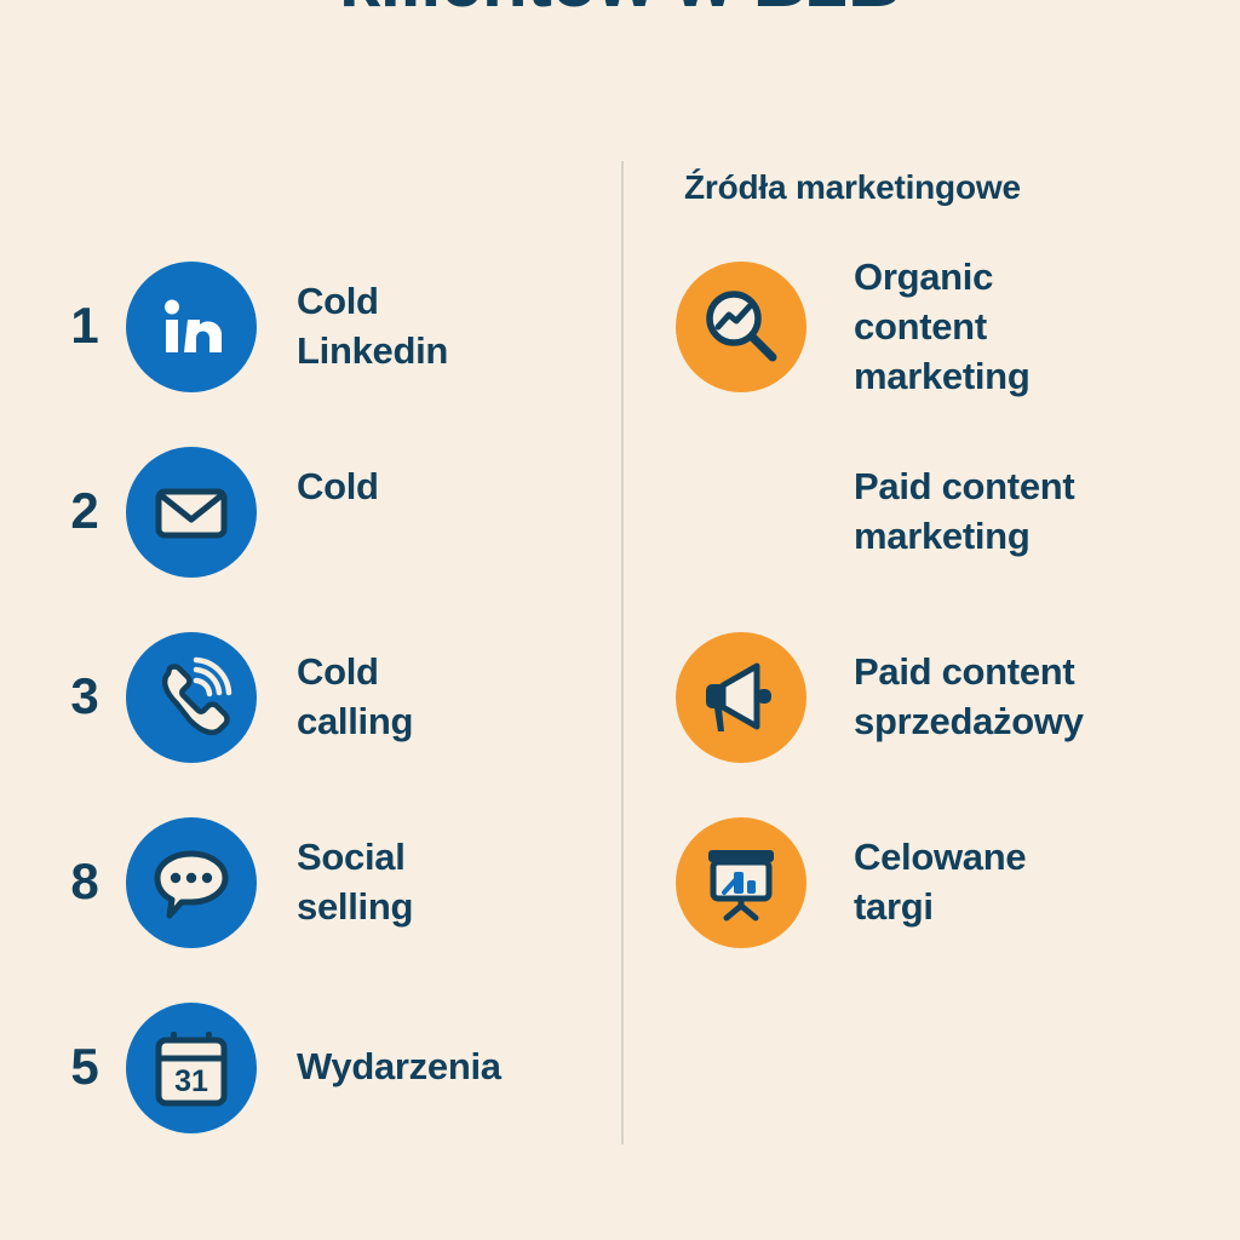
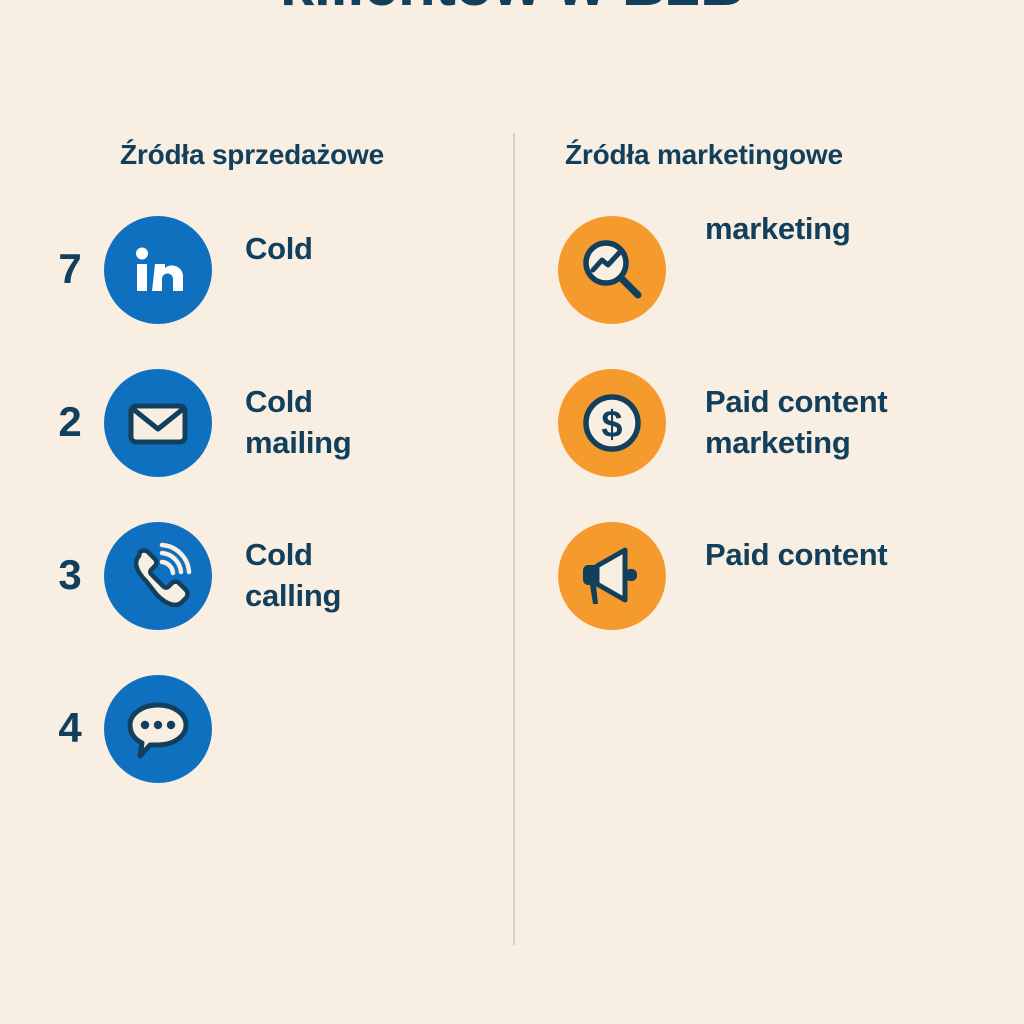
+ Źródła sprzedażowe
  Źródła marketingowe
- 1
+ 7
  Cold
- Linkedin
  2
  Cold
+ mailing
  3
  Cold
  calling
- 8
+ 4
- Social
- selling
- 5
- 31
- Wydarzenia
- Organic
- content
  marketing
+ $
  Paid content
  marketing
  Paid content
- sprzedażowy
- Celowane
- targi
